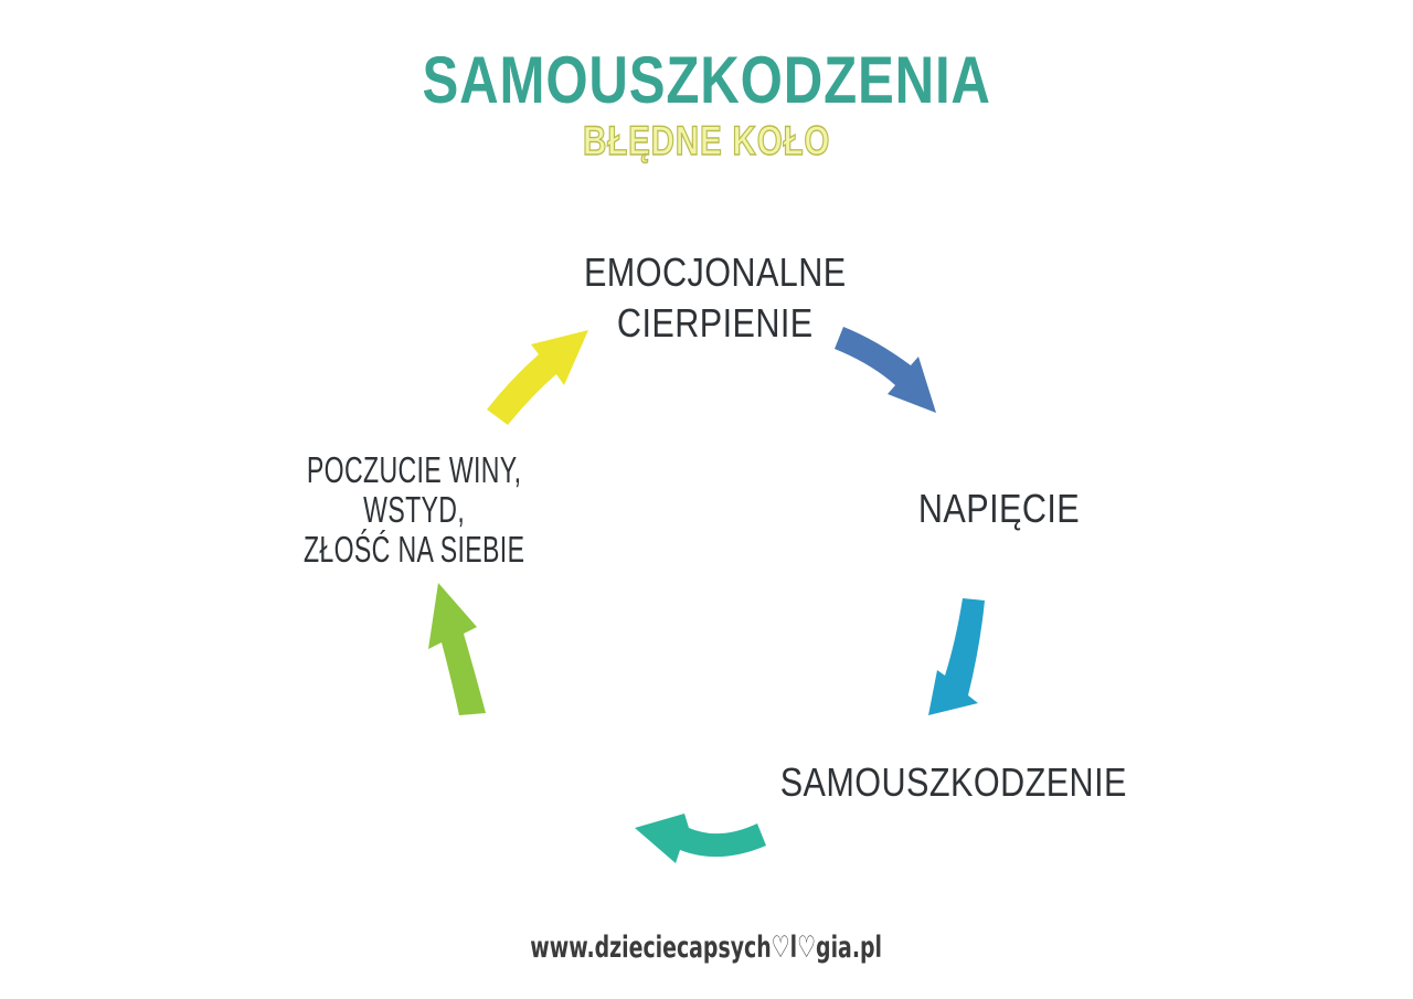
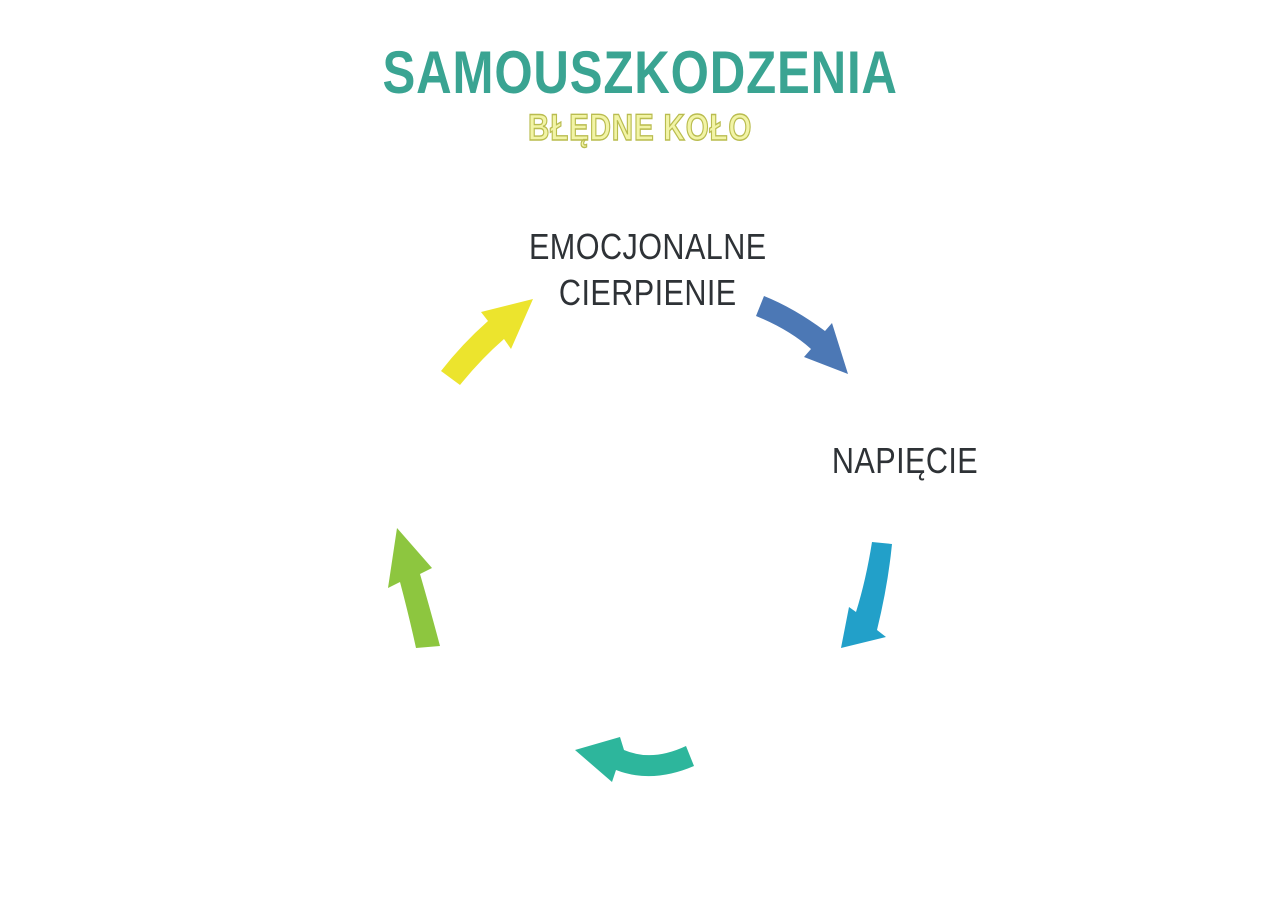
  SAMOUSZKODZENIA
  BŁĘDNE KOŁO
  EMOCJONALNE
  CIERPIENIE
  NAPIĘCIE
- SAMOUSZKODZENIE
- POCZUCIE WINY,
- WSTYD,
- ZŁOŚĆ NA SIEBIE
- www.dzieciecapsych♡l♡gia.pl
